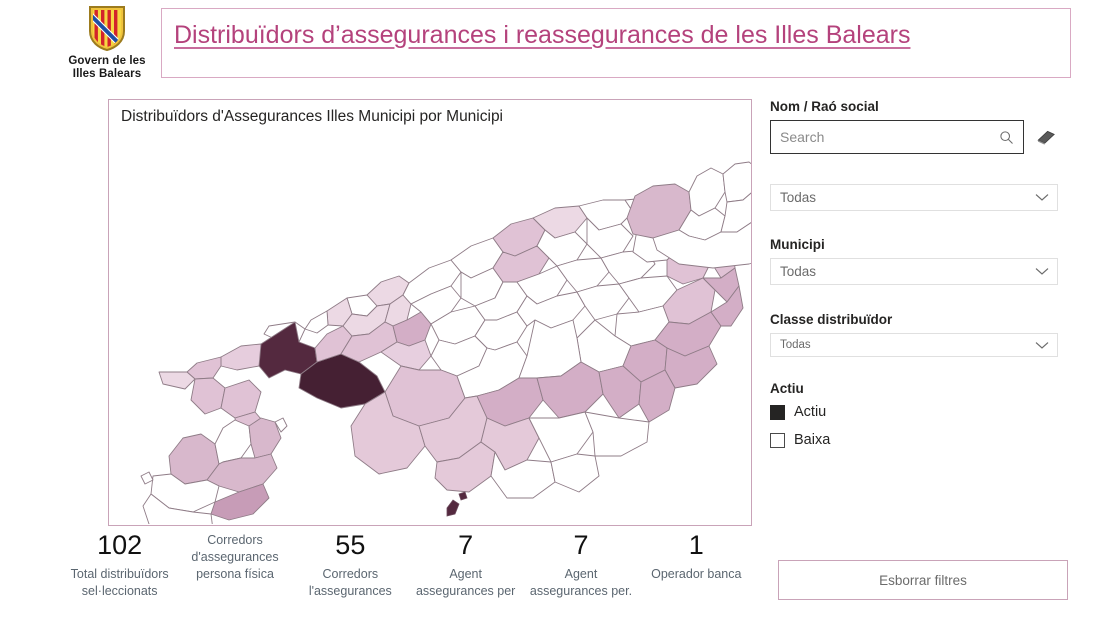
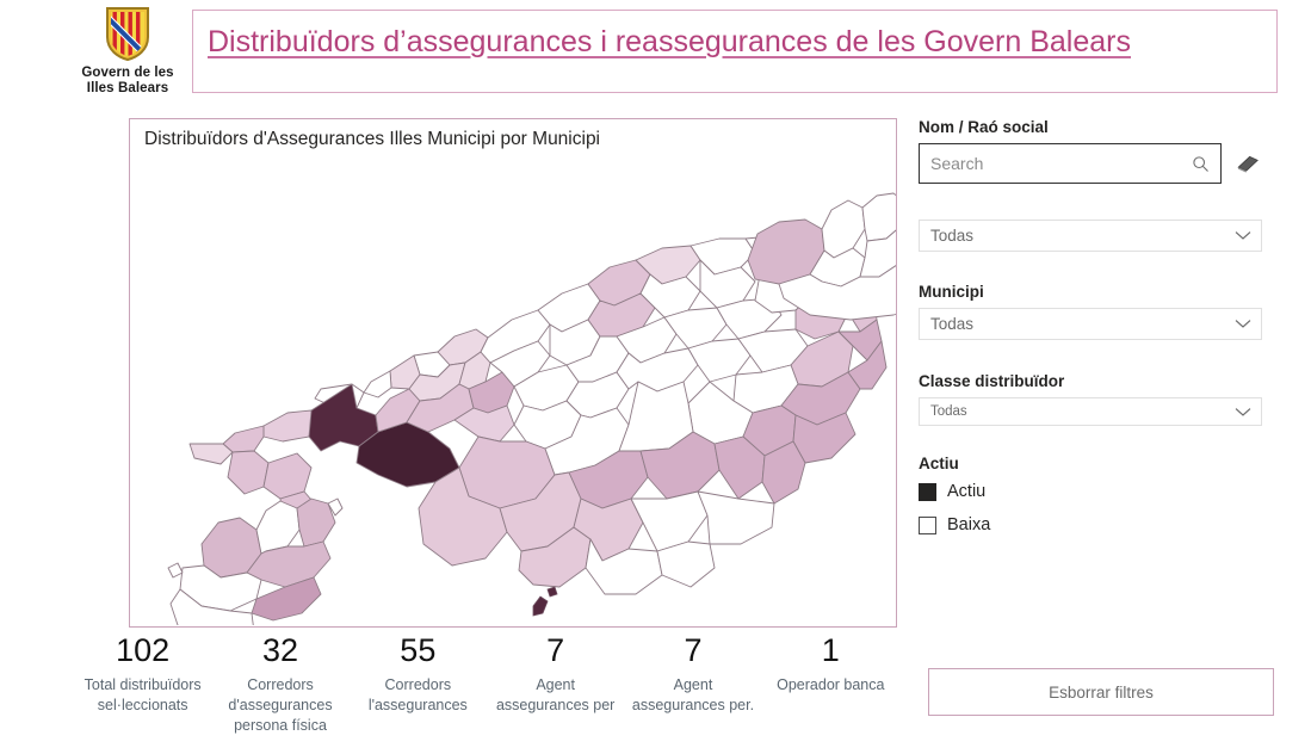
  Govern de les
  Illes Balears
- Distribuïdors d’assegurances i reassegurances de les Illes Balears
+ Distribuïdors d’assegurances i reassegurances de les Govern Balears
  Distribuïdors d'Assegurances Illes Municipi por Municipi
  102
  Total distribuïdors
  sel·leccionats
+ 32
  Corredors
  d'assegurances
  persona física
  55
  Corredors
  l'assegurances
  7
  Agent
  assegurances per
  7
  Agent
  assegurances per.
  1
  Operador banca
  Nom / Raó social
  Search
  Todas
  Municipi
  Todas
  Classe distribuïdor
  Todas
  Actiu
  Actiu
  Baixa
  Esborrar filtres
